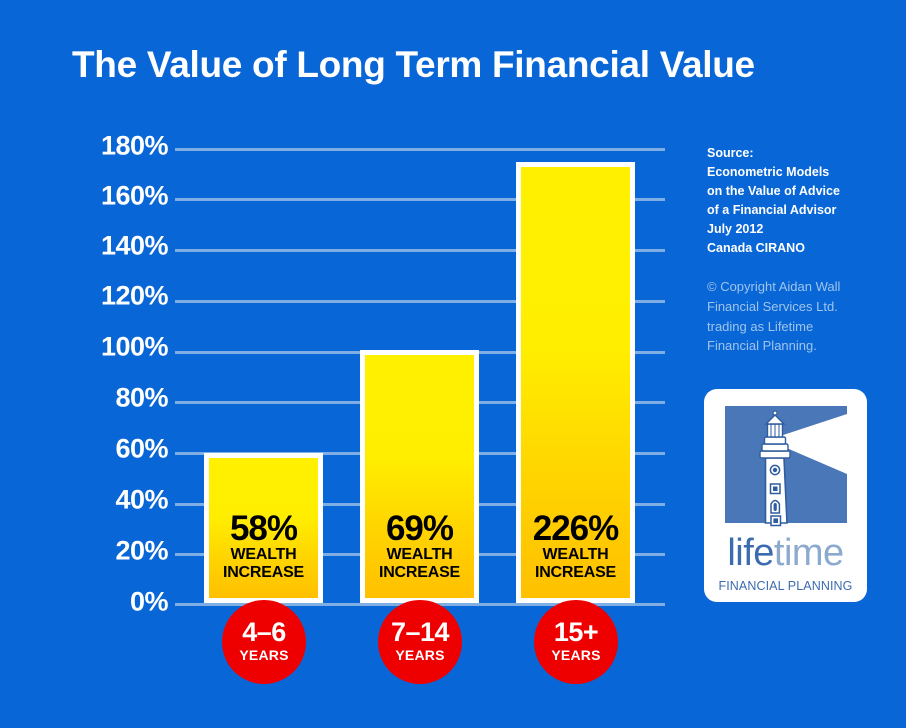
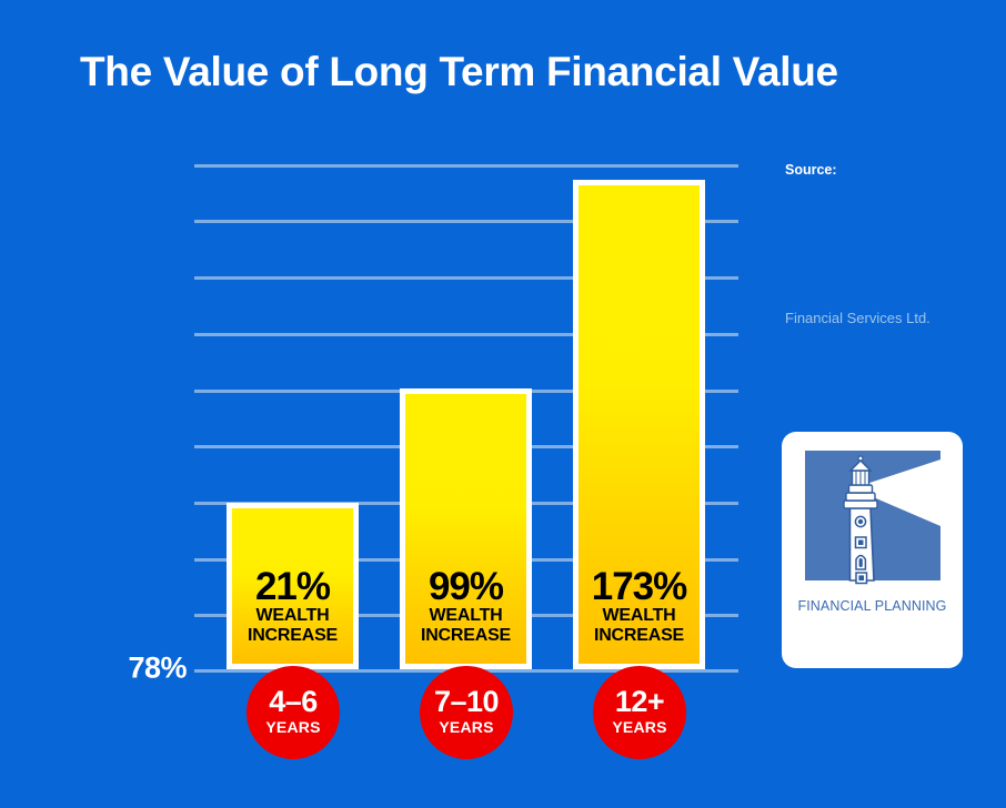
  The Value of Long Term Financial Value
- 180%
- 160%
- 140%
- 120%
- 100%
- 80%
- 60%
- 40%
- 20%
- 0%
+ 78%
- 58%
+ 21%
  WEALTH
  INCREASE
- 69%
+ 99%
  WEALTH
  INCREASE
- 226%
+ 173%
  WEALTH
  INCREASE
  4–6
  YEARS
- 7–14
+ 7–10
  YEARS
- 15+
+ 12+
  YEARS
  Source:
- Econometric Models
- on the Value of Advice
- of a Financial Advisor
- July 2012
- Canada CIRANO
- © Copyright Aidan Wall
  Financial Services Ltd.
- trading as Lifetime
- Financial Planning.
- lifetime
  FINANCIAL PLANNING
